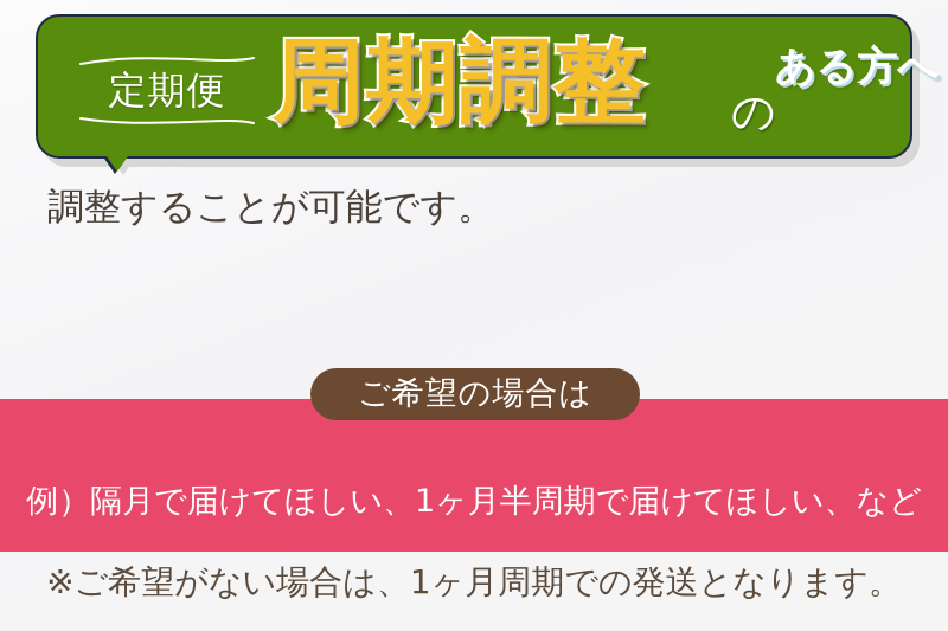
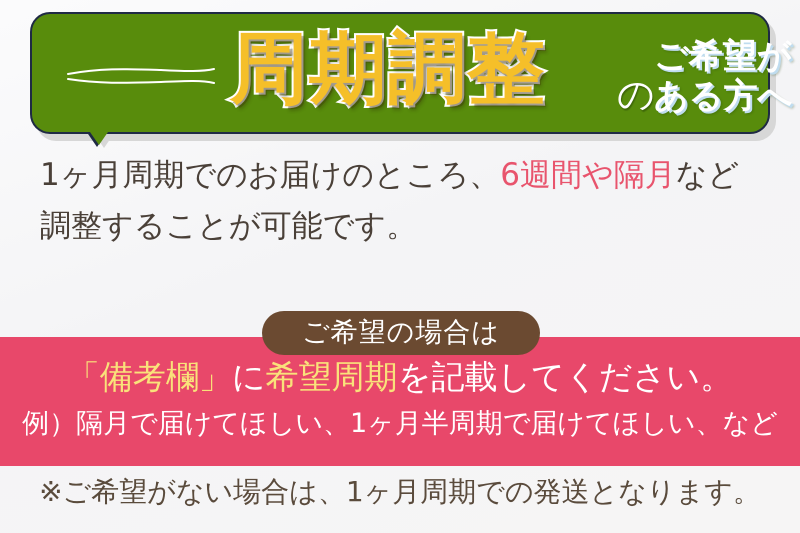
- 定期便
  周期調整
  の
+ ご希望が
  ある方へ
+ 1ヶ月周期でのお届けのところ、6週間や隔月など
  調整することが可能です。
  ご希望の場合は
+ 「備考欄」に希望周期を記載してください。
  例）隔月で届けてほしい、1ヶ月半周期で届けてほしい、など
  ※ご希望がない場合は、1ヶ月周期での発送となります。
